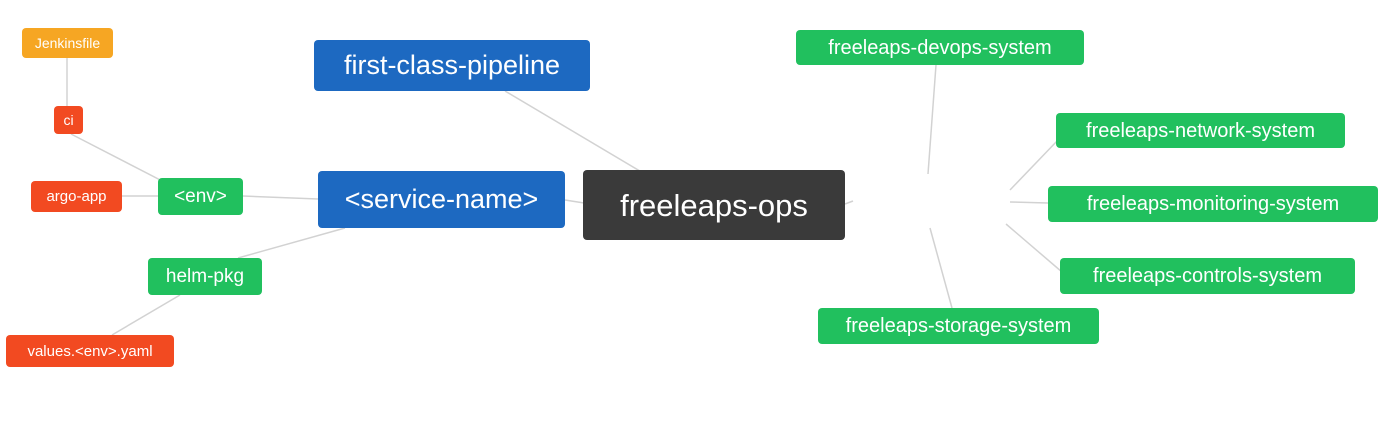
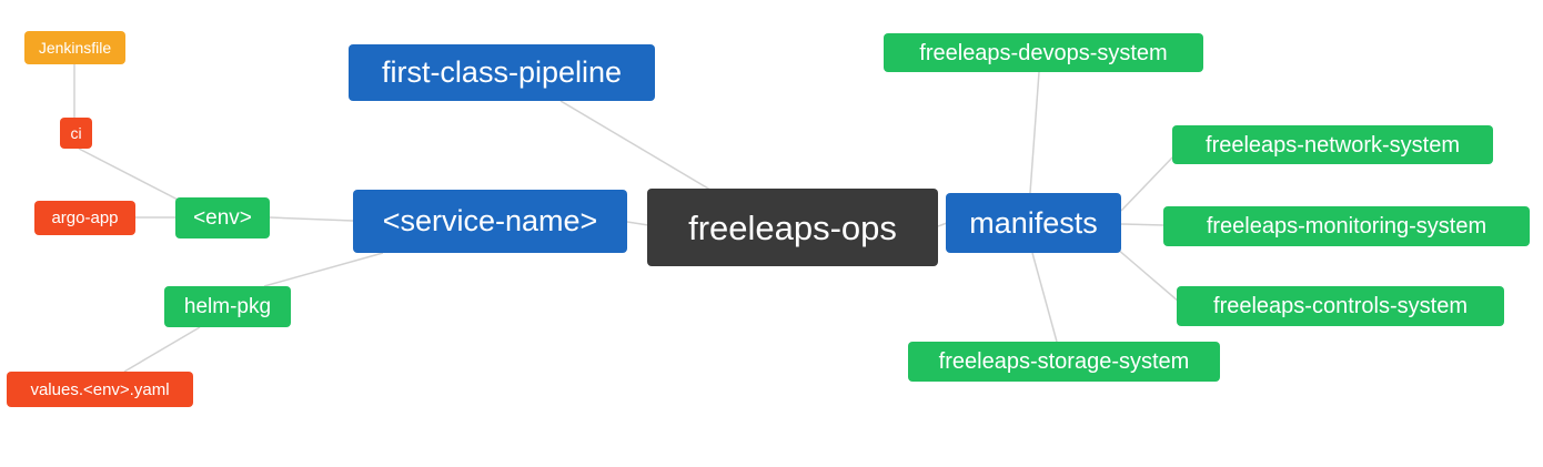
  Jenkinsfile
  ci
  argo-app
  <env>
  helm-pkg
  values.<env>.yaml
  first-class-pipeline
  <service-name>
  freeleaps-ops
+ manifests
  freeleaps-devops-system
  freeleaps-network-system
  freeleaps-monitoring-system
  freeleaps-controls-system
  freeleaps-storage-system
